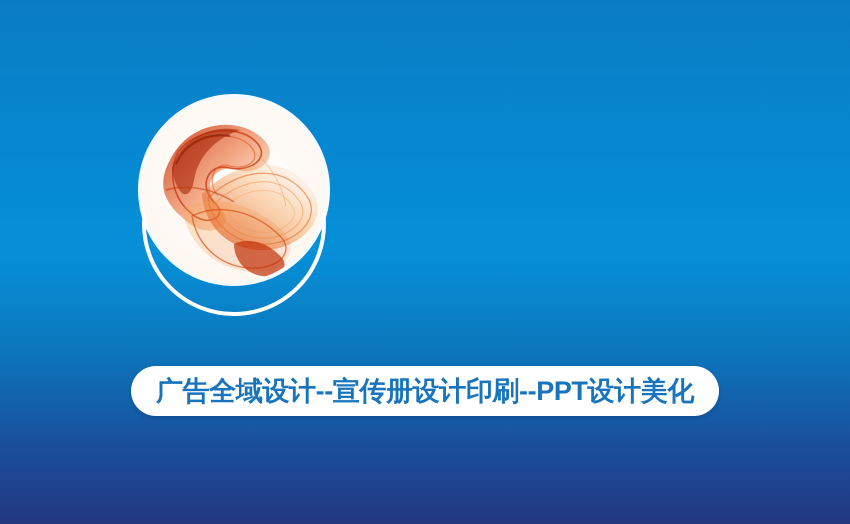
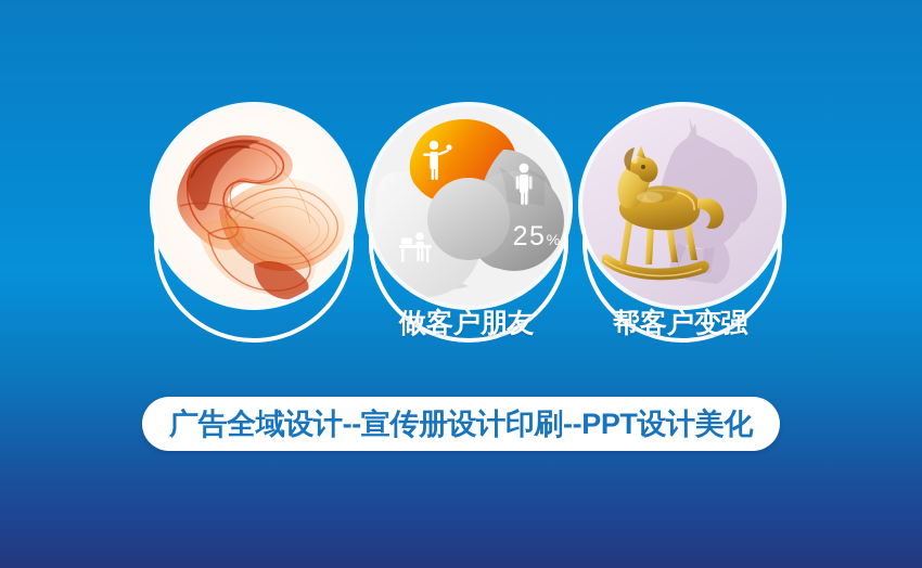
+ 25
+ %
+ 做客户朋友
+ 帮客户变强
  广告全域设计--宣传册设计印刷--PPT设计美化
